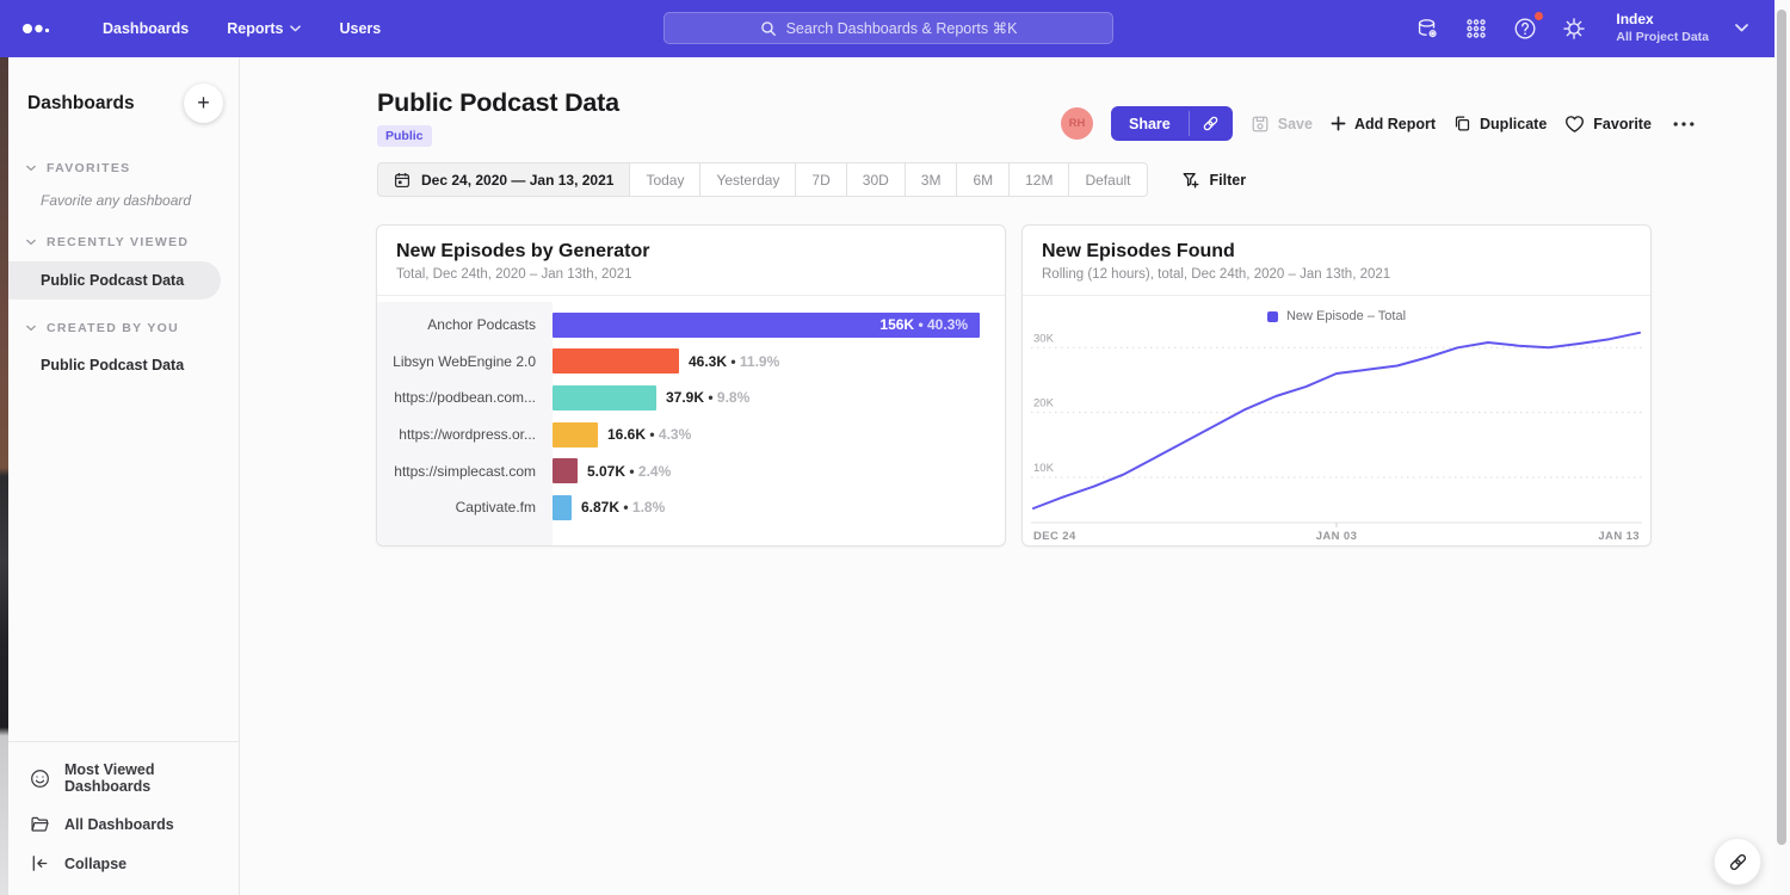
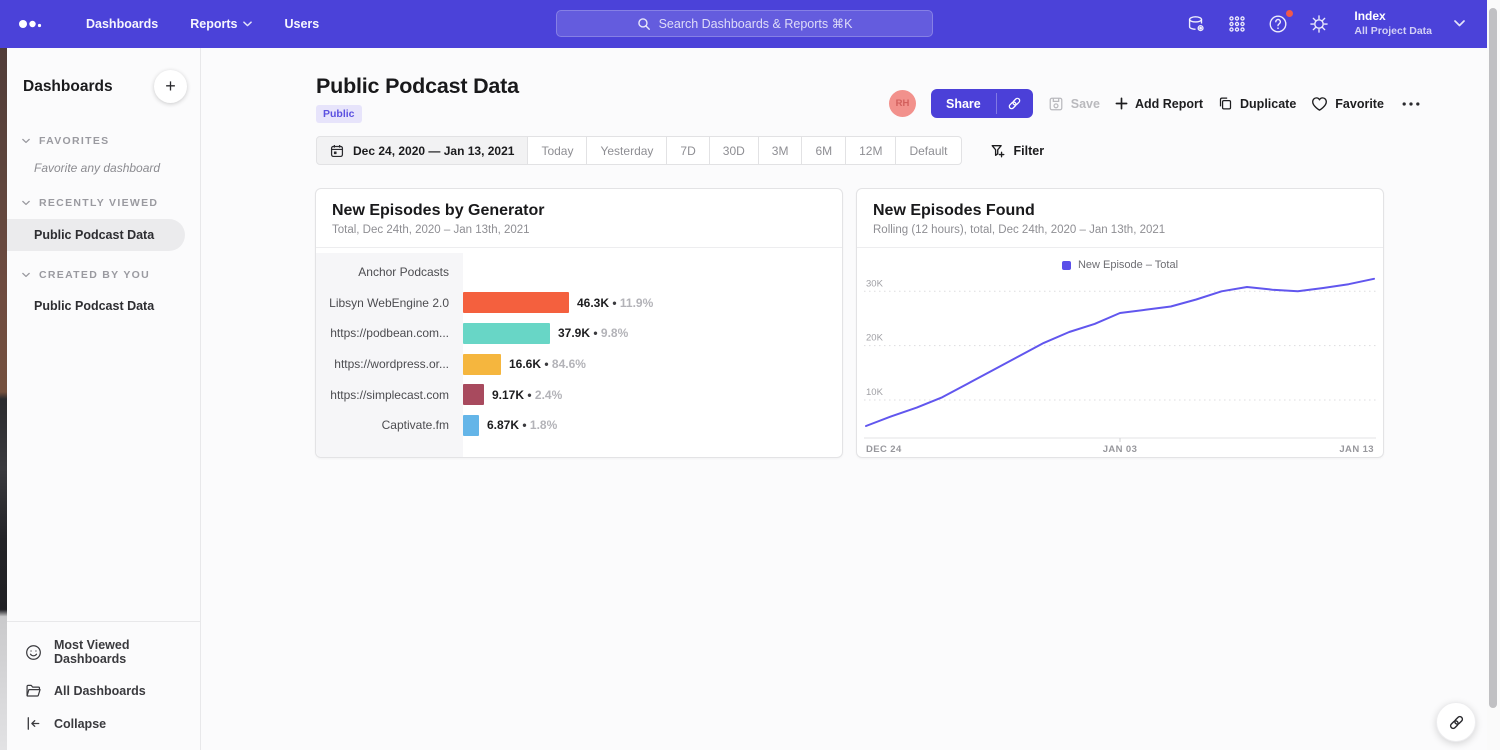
  Dashboards
  Reports
  Users
  Search Dashboards & Reports ⌘K
  Index
  All Project Data
  Dashboards
  +
  FAVORITES
  Favorite any dashboard
  RECENTLY VIEWED
  Public Podcast Data
  CREATED BY YOU
  Public Podcast Data
  Most Viewed Dashboards
  All Dashboards
  Collapse
  Public Podcast Data
  Public
  RH
  Share
  Save
  Add Report
  Duplicate
  Favorite
  Dec 24, 2020 — Jan 13, 2021
  Today
  Yesterday
  7D
  30D
  3M
  6M
  12M
  Default
  Filter
  New Episodes by Generator
  Total, Dec 24th, 2020 – Jan 13th, 2021
  Anchor Podcasts
- 156K • 40.3%
  Libsyn WebEngine 2.0
  46.3K • 11.9%
  https://podbean.com...
  37.9K • 9.8%
  https://wordpress.or...
- 16.6K • 4.3%
+ 16.6K • 84.6%
  https://simplecast.com
- 5.07K • 2.4%
+ 9.17K • 2.4%
  Captivate.fm
  6.87K • 1.8%
  New Episodes Found
  Rolling (12 hours), total, Dec 24th, 2020 – Jan 13th, 2021
  New Episode – Total
  10K
  20K
  30K
  DEC 24
  JAN 03
  JAN 13
